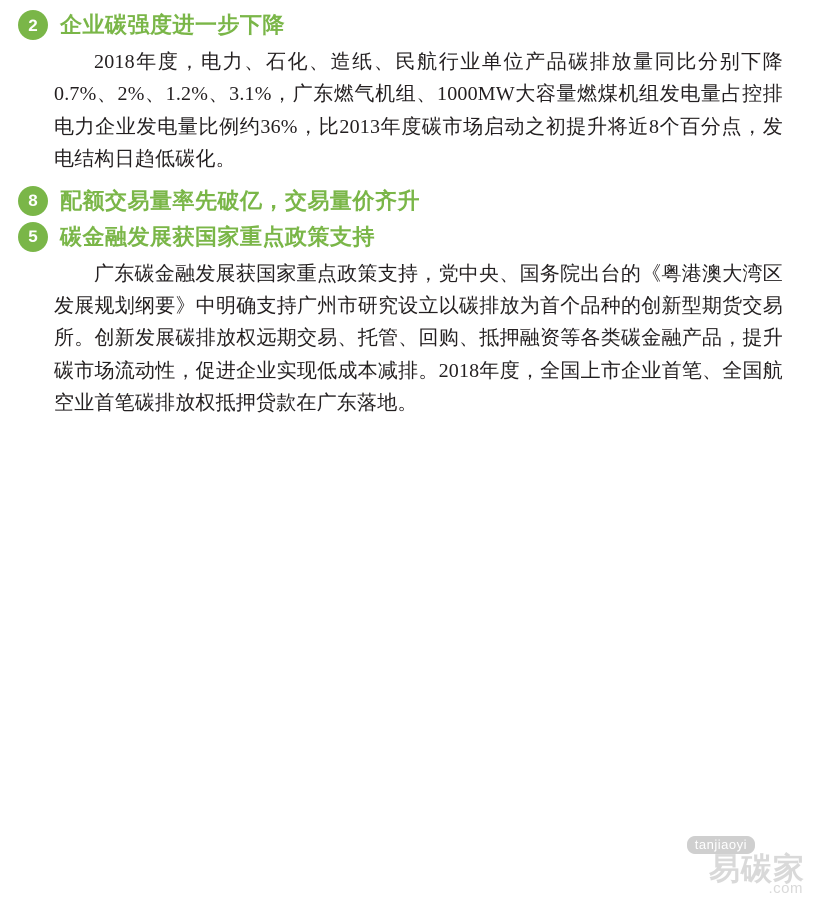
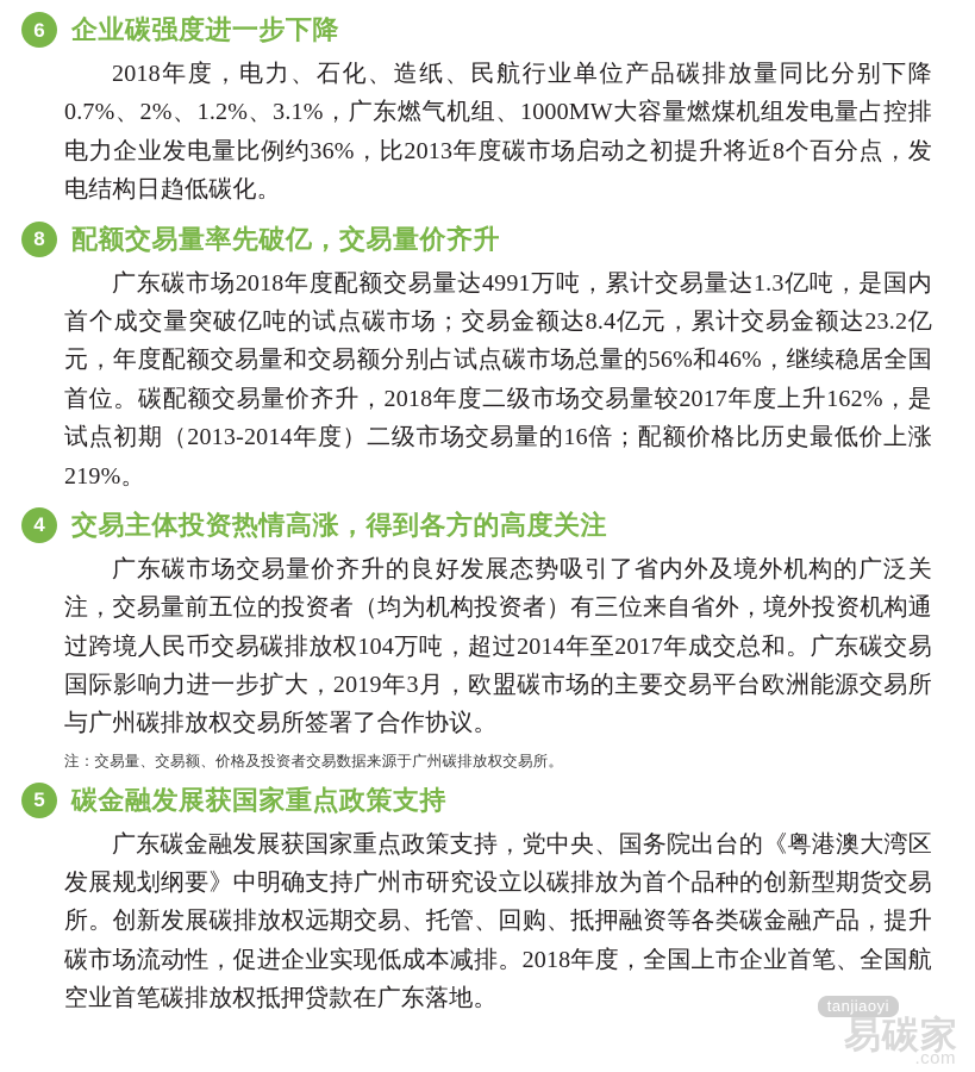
- 2
+ 6
  企业碳强度进一步下降
  2018年度，电力、石化、造纸、民航行业单位产品碳排放量同比分别下降0.7%、2%、1.2%、3.1%，广东燃气机组、1000MW大容量燃煤机组发电量占控排电力企业发电量比例约36%，比2013年度碳市场启动之初提升将近8个百分点，发电结构日趋低碳化。
  8
  配额交易量率先破亿，交易量价齐升
+ 广东碳市场2018年度配额交易量达4991万吨，累计交易量达1.3亿吨，是国内首个成交量突破亿吨的试点碳市场；交易金额达8.4亿元，累计交易金额达23.2亿元，年度配额交易量和交易额分别占试点碳市场总量的56%和46%，继续稳居全国首位。碳配额交易量价齐升，2018年度二级市场交易量较2017年度上升162%，是试点初期（2013-2014年度）二级市场交易量的16倍；配额价格比历史最低价上涨219%。
+ 4
+ 交易主体投资热情高涨，得到各方的高度关注
+ 广东碳市场交易量价齐升的良好发展态势吸引了省内外及境外机构的广泛关注，交易量前五位的投资者（均为机构投资者）有三位来自省外，境外投资机构通过跨境人民币交易碳排放权104万吨，超过2014年至2017年成交总和。广东碳交易国际影响力进一步扩大，2019年3月，欧盟碳市场的主要交易平台欧洲能源交易所与广州碳排放权交易所签署了合作协议。
+ 注：交易量、交易额、价格及投资者交易数据来源于广州碳排放权交易所。
  5
  碳金融发展获国家重点政策支持
  广东碳金融发展获国家重点政策支持，党中央、国务院出台的《粤港澳大湾区发展规划纲要》中明确支持广州市研究设立以碳排放为首个品种的创新型期货交易所。创新发展碳排放权远期交易、托管、回购、抵押融资等各类碳金融产品，提升碳市场流动性，促进企业实现低成本减排。2018年度，全国上市企业首笔、全国航空业首笔碳排放权抵押贷款在广东落地。
  tanjiaoyi
  易碳家
  .com
